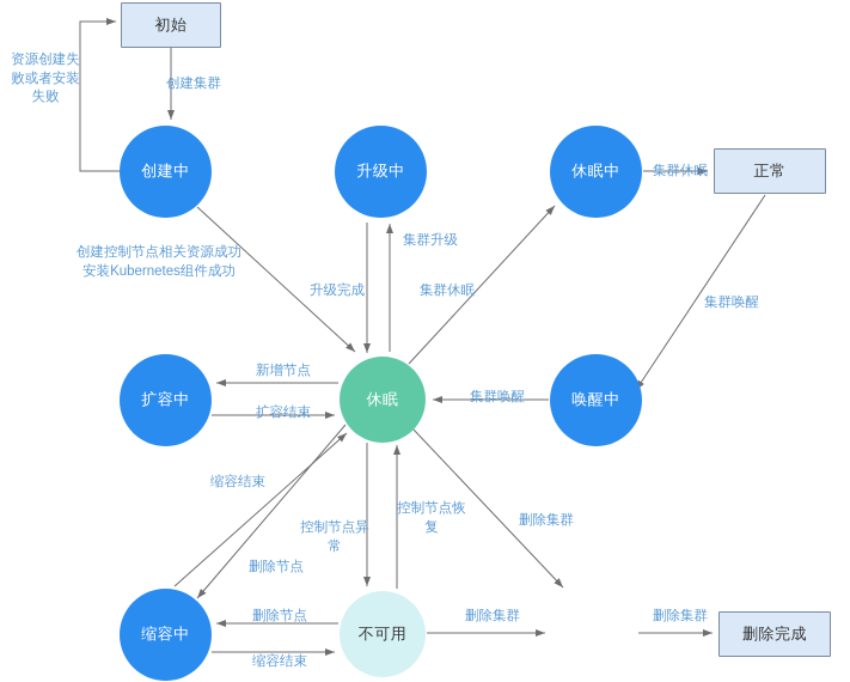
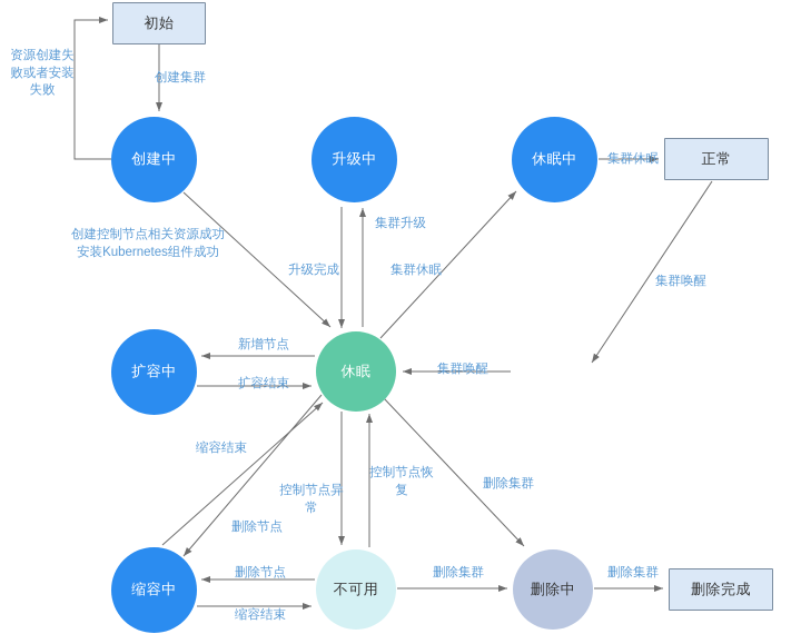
  初始
  创建中
  升级中
  休眠中
  正常
  扩容中
  休眠
- 唤醒中
  缩容中
  不可用
+ 删除中
  删除完成
  资源创建失
  败或者安装
  失败
  创建集群
  创建控制节点相关资源成功
  安装Kubernetes组件成功
  升级完成
  集群升级
  集群休眠
  集群休眠
  集群唤醒
  新增节点
  扩容结束
  集群唤醒
  缩容结束
  控制节点异
  常
  控制节点恢
  复
  删除集群
  删除节点
  删除节点
  缩容结束
  删除集群
  删除集群
